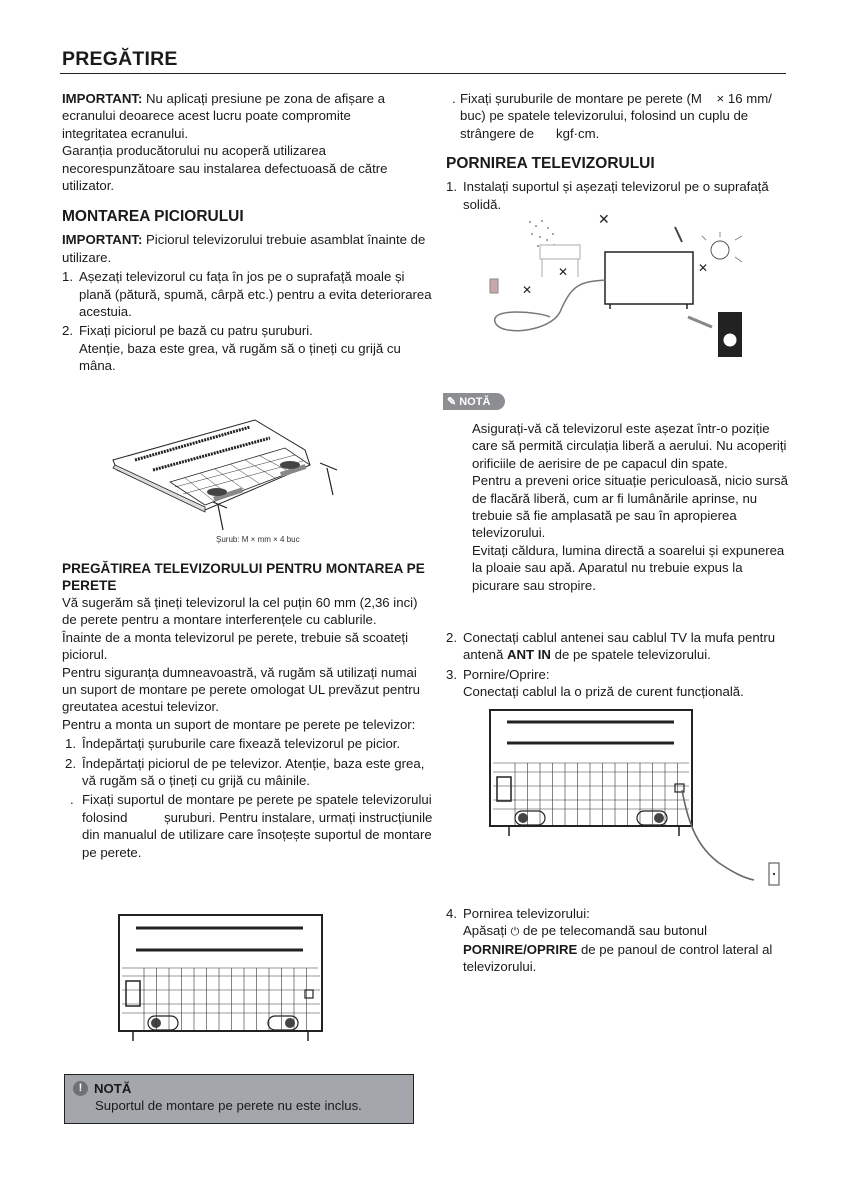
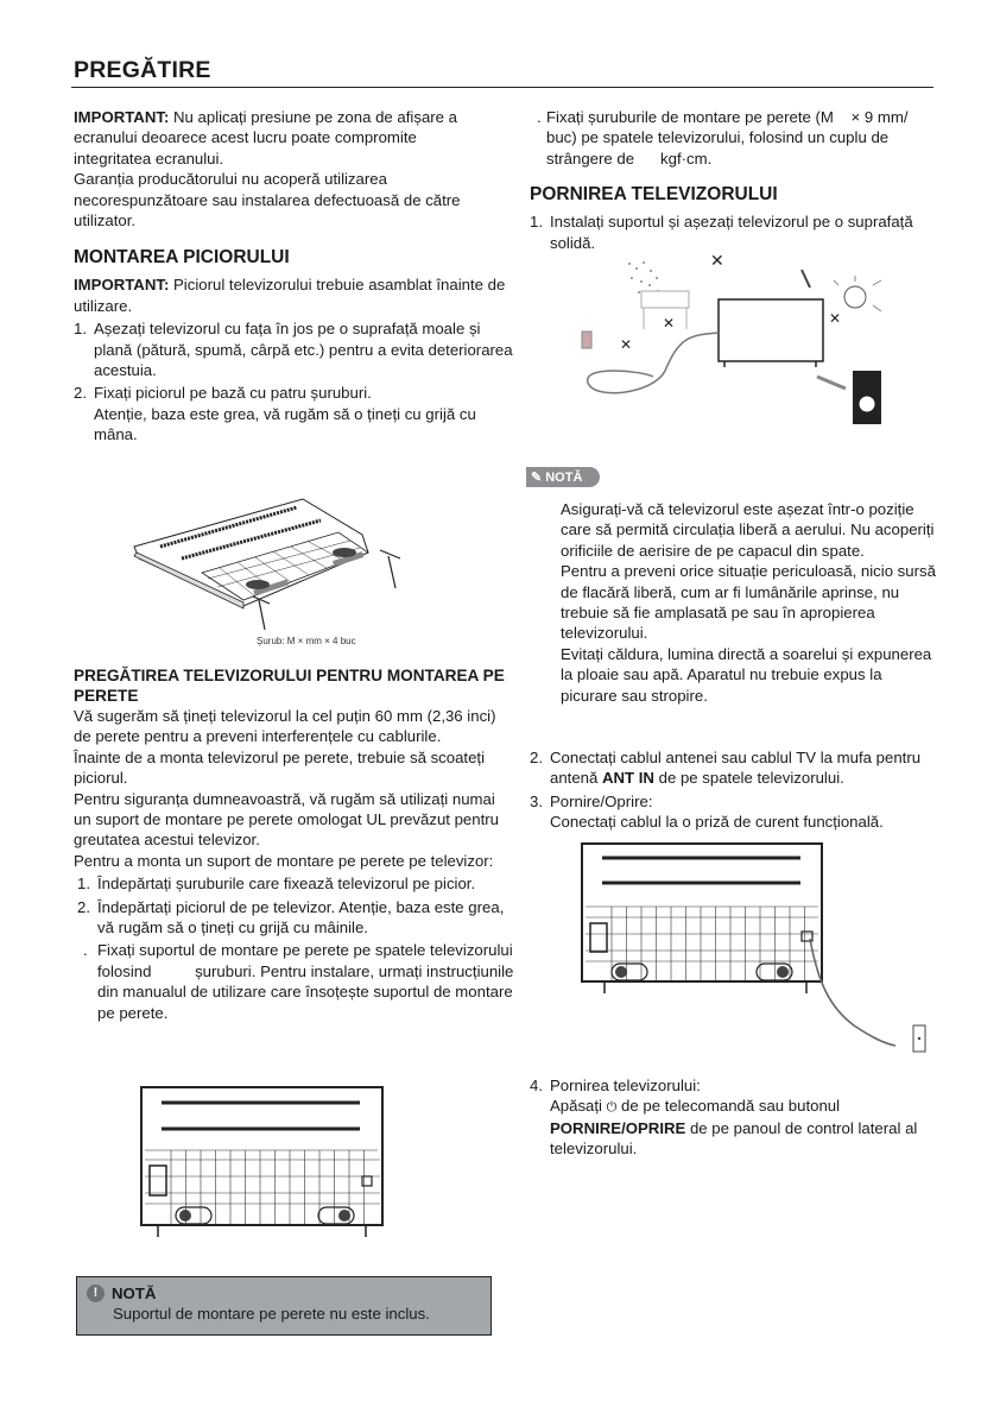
  PREGĂTIRE
  IMPORTANT: Nu aplicați presiune pe zona de afișare a ecranului deoarece acest lucru poate compromite integritatea ecranului.
  Garanția producătorului nu acoperă utilizarea necorespunzătoare sau instalarea defectuoasă de către utilizator.
  MONTAREA PICIORULUI
  IMPORTANT: Piciorul televizorului trebuie asamblat înainte de utilizare.
  1.
  Așezați televizorul cu fața în jos pe o suprafață moale și plană (pătură, spumă, cârpă etc.) pentru a evita deteriorarea acestuia.
  2.
  Fixați piciorul pe bază cu patru șuruburi.
  Atenție, baza este grea, vă rugăm să o țineți cu grijă cu mâna.
  Șurub: M × mm × 4 buc
  PREGĂTIREA TELEVIZORULUI PENTRU MONTAREA PE PERETE
- Vă sugerăm să țineți televizorul la cel puțin 60 mm (2,36 inci) de perete pentru a montare interferențele cu cablurile.
+ Vă sugerăm să țineți televizorul la cel puțin 60 mm (2,36 inci) de perete pentru a preveni interferențele cu cablurile.
  Înainte de a monta televizorul pe perete, trebuie să scoateți piciorul.
  Pentru siguranța dumneavoastră, vă rugăm să utilizați numai un suport de montare pe perete omologat UL prevăzut pentru greutatea acestui televizor.
  Pentru a monta un suport de montare pe perete pe televizor:
  1.
  Îndepărtați șuruburile care fixează televizorul pe picior.
  2.
  Îndepărtați piciorul de pe televizor. Atenție, baza este grea, vă rugăm să o țineți cu grijă cu mâinile.
  .
  Fixați suportul de montare pe perete pe spatele televizorului folosind șuruburi. Pentru instalare, urmați instrucțiunile din manualul de utilizare care însoțește suportul de montare pe perete.
  !
  NOTĂ
  Suportul de montare pe perete nu este inclus.
  .
- Fixați șuruburile de montare pe perete (M × 16 mm/ buc) pe spatele televizorului, folosind un cuplu de strângere de kgf·cm.
+ Fixați șuruburile de montare pe perete (M × 9 mm/ buc) pe spatele televizorului, folosind un cuplu de strângere de kgf·cm.
  PORNIREA TELEVIZORULUI
  1.
  Instalați suportul și așezați televizorul pe o suprafață solidă.
  ✕
  ✕
  ✕
  ✕
  ✎
  NOTĂ
  Asigurați-vă că televizorul este așezat într-o poziție care să permită circulația liberă a aerului. Nu acoperiți orificiile de aerisire de pe capacul din spate.
  Pentru a preveni orice situație periculoasă, nicio sursă de flacără liberă, cum ar fi lumânările aprinse, nu trebuie să fie amplasată pe sau în apropierea televizorului.
  Evitați căldura, lumina directă a soarelui și expunerea la ploaie sau apă. Aparatul nu trebuie expus la picurare sau stropire.
  2.
  Conectați cablul antenei sau cablul TV la mufa pentru antenă ANT IN de pe spatele televizorului.
  3.
  Pornire/Oprire:
  Conectați cablul la o priză de curent funcțională.
  4.
  Pornirea televizorului:
  Apăsați ⏻ de pe telecomandă sau butonul PORNIRE/OPRIRE de pe panoul de control lateral al televizorului.
